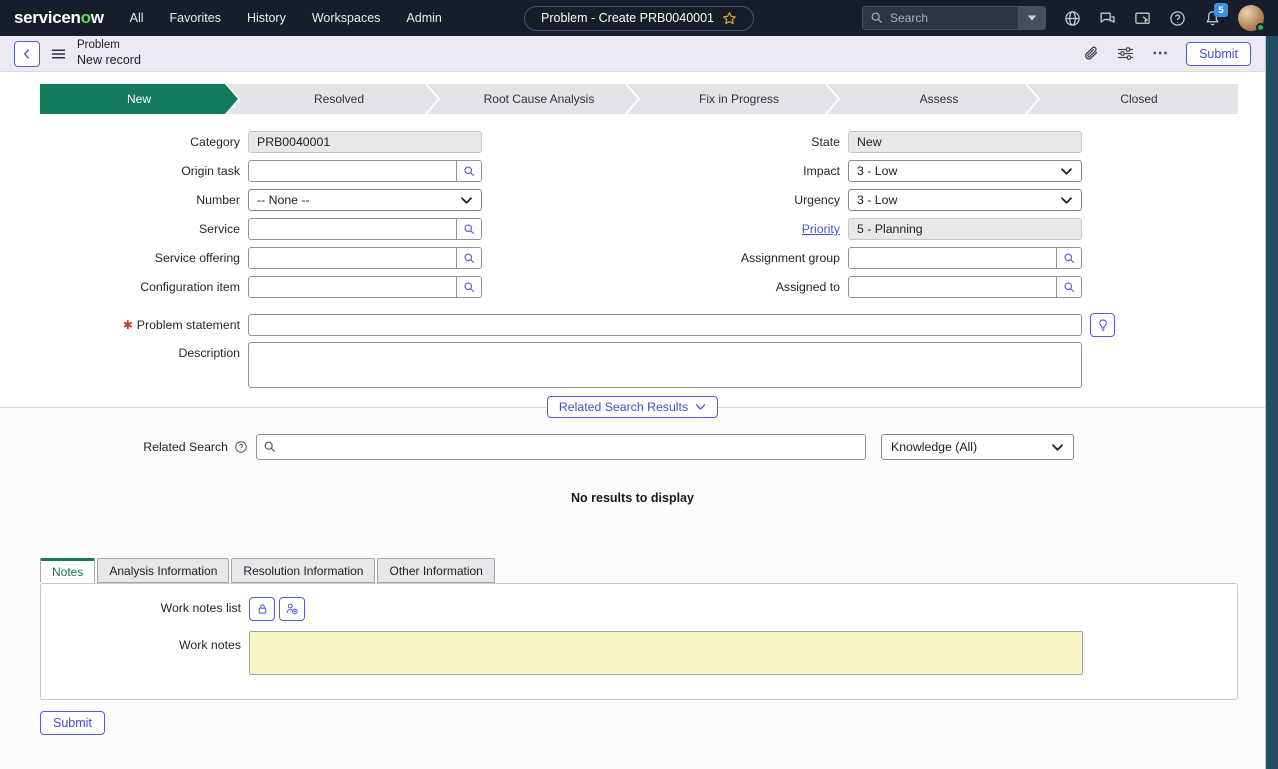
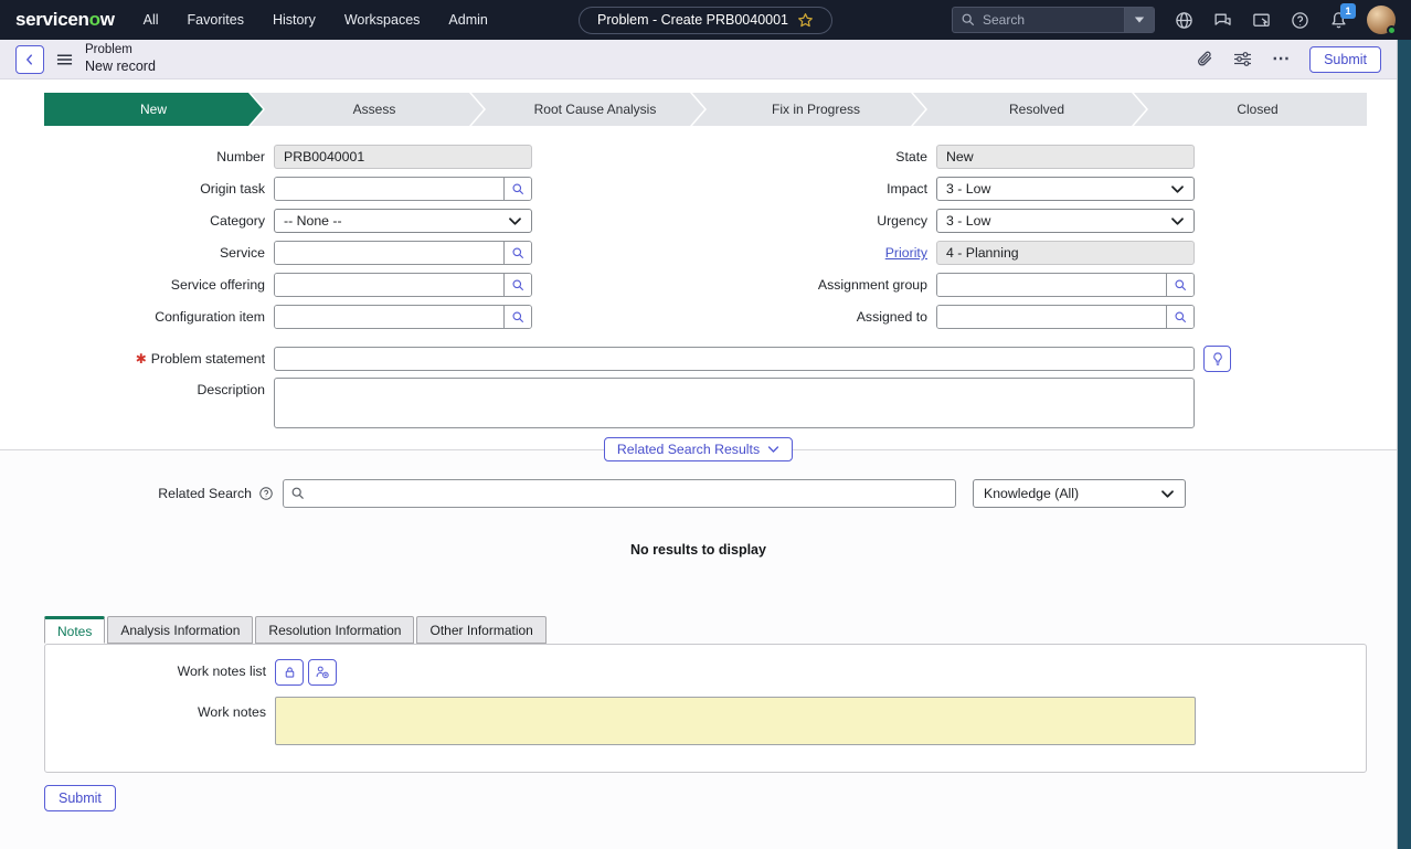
  servicenow
  All
  Favorites
  History
  Workspaces
  Admin
  Problem - Create PRB0040001
  Search
- 5
+ 1
  Problem
  New record
  ⋯
  Submit
  New
- Resolved
+ Assess
  Root Cause Analysis
  Fix in Progress
- Assess
+ Resolved
  Closed
- Category
+ Number
  PRB0040001
  Origin task
- Number
+ Category
  -- None --
  Service
  Service offering
  Configuration item
  State
  New
  Impact
  3 - Low
  Urgency
  3 - Low
  Priority
- 5 - Planning
+ 4 - Planning
  Assignment group
  Assigned to
  ✱ Problem statement
  Description
  Related Search Results
  Related Search
  Knowledge (All)
  No results to display
  Notes
  Analysis Information
  Resolution Information
  Other Information
  Work notes list
  Work notes
  Submit
